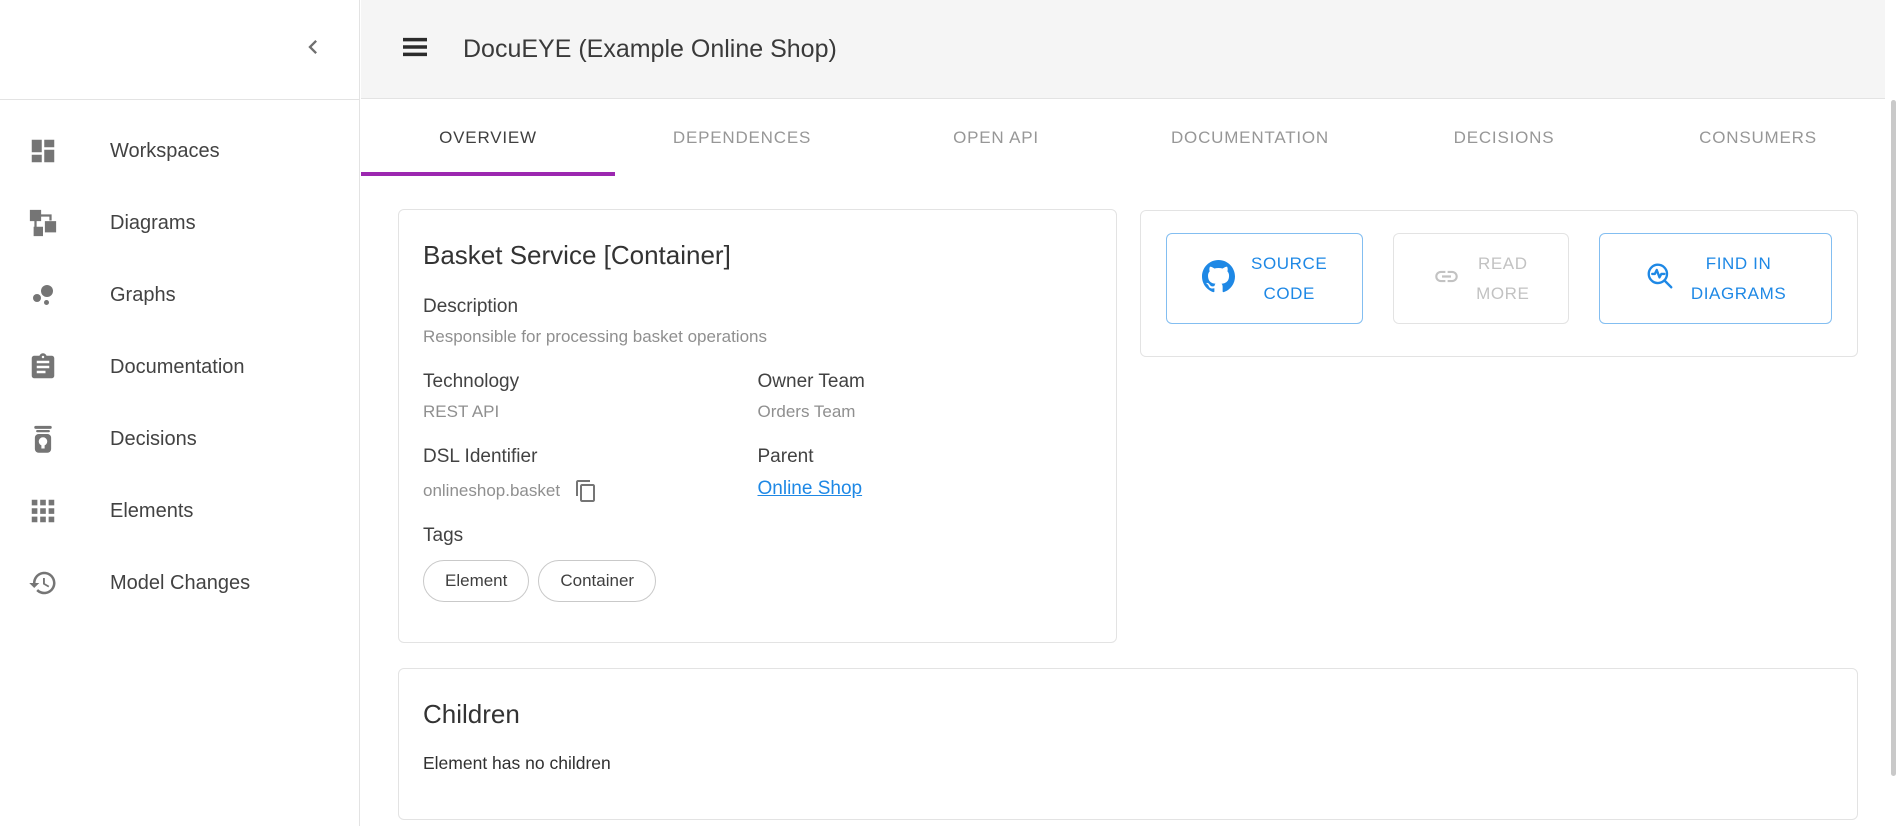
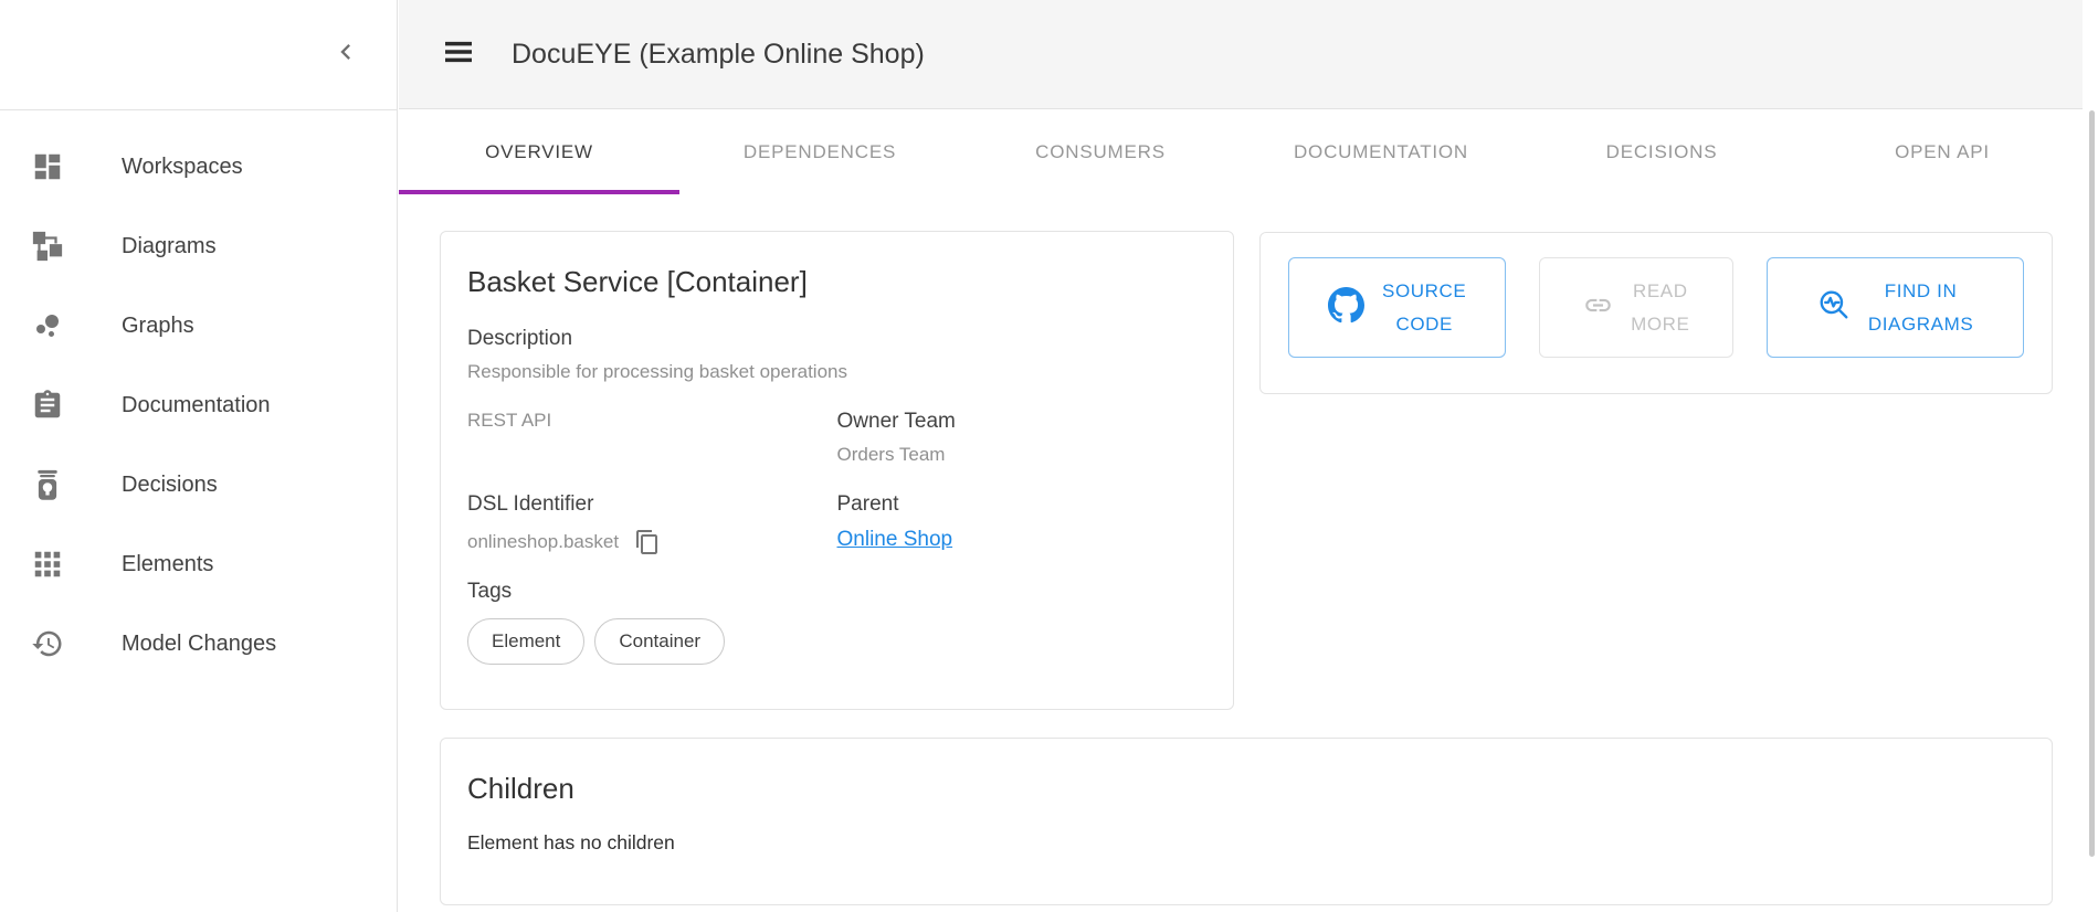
  Workspaces
  Diagrams
  Graphs
  Documentation
  Decisions
  Elements
  Model Changes
  DocuEYE (Example Online Shop)
  OVERVIEW
  DEPENDENCES
- OPEN API
+ CONSUMERS
  DOCUMENTATION
  DECISIONS
- CONSUMERS
+ OPEN API
  Basket Service [Container]
  Description
  Responsible for processing basket operations
- Technology
  REST API
  Owner Team
  Orders Team
  DSL Identifier
  onlineshop.basket
  Parent
  Online Shop
  Tags
  Element
  Container
  SOURCE CODE
  READ MORE
  FIND IN DIAGRAMS
  Children
  Element has no children
